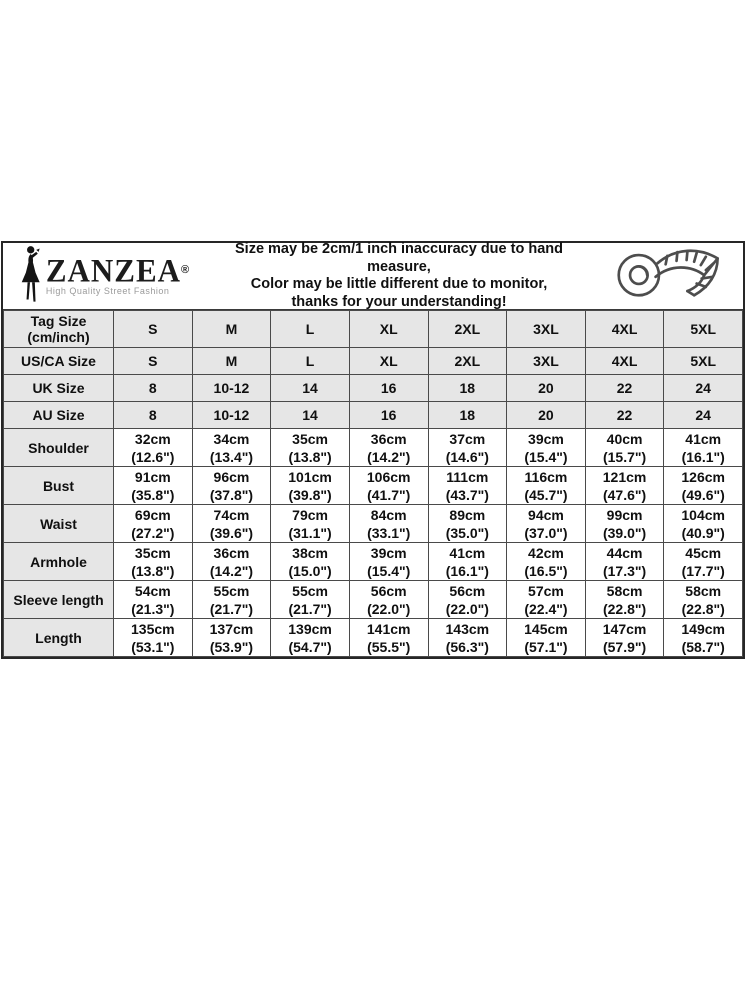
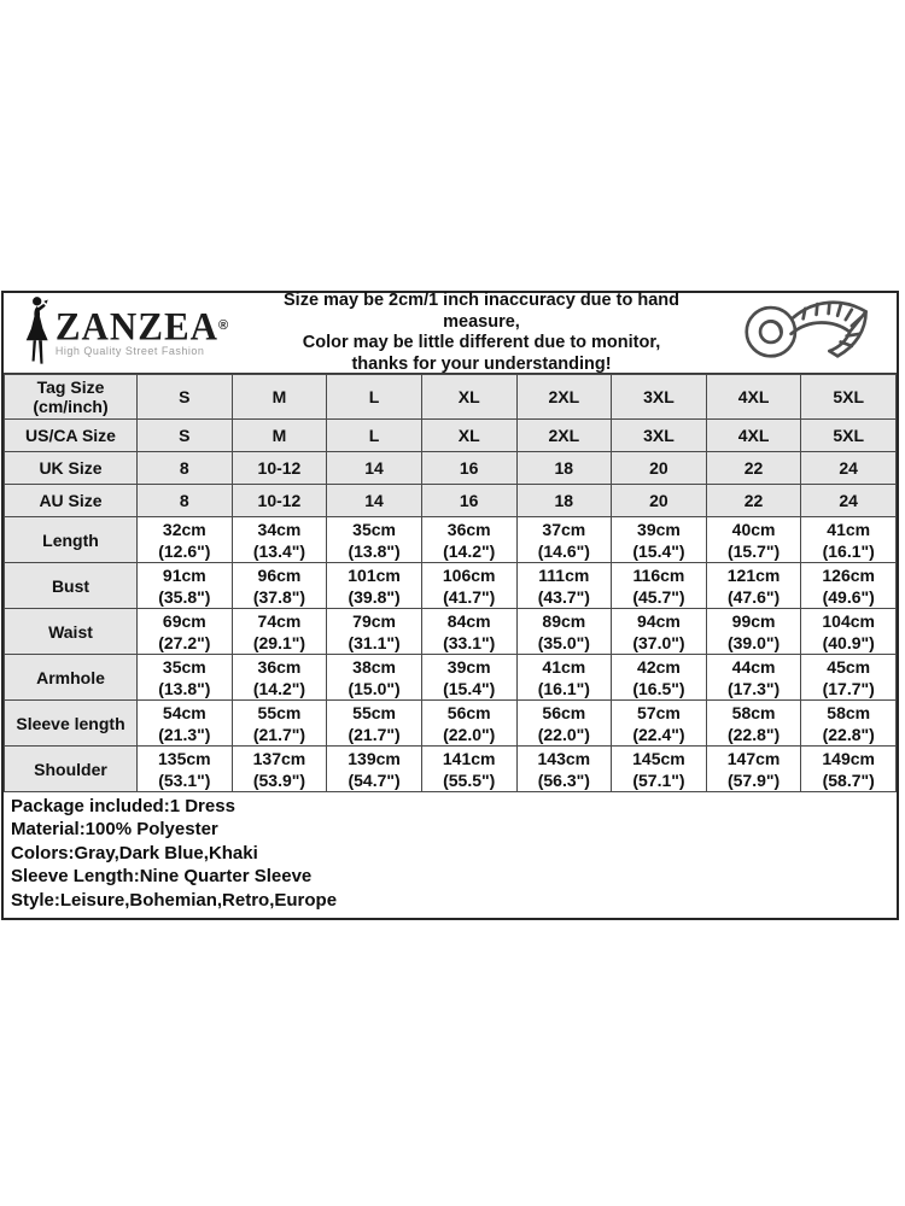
  ZANZEA
  ®
  High Quality Street Fashion
  Size may be 2cm/1 inch inaccuracy due to hand measure,
  Color may be little different due to monitor,
  thanks for your understanding!
  Tag Size (cm/inch)	S	M	L	XL	2XL	3XL	4XL	5XL
  US/CA Size	S	M	L	XL	2XL	3XL	4XL	5XL
  UK Size	8	10-12	14	16	18	20	22	24
  AU Size	8	10-12	14	16	18	20	22	24
- Shoulder	32cm(12.6")	34cm(13.4")	35cm(13.8")	36cm(14.2")	37cm(14.6")	39cm(15.4")	40cm(15.7")	41cm(16.1")
+ Length	32cm(12.6")	34cm(13.4")	35cm(13.8")	36cm(14.2")	37cm(14.6")	39cm(15.4")	40cm(15.7")	41cm(16.1")
  Bust	91cm(35.8")	96cm(37.8")	101cm(39.8")	106cm(41.7")	111cm(43.7")	116cm(45.7")	121cm(47.6")	126cm(49.6")
- Waist	69cm(27.2")	74cm(39.6")	79cm(31.1")	84cm(33.1")	89cm(35.0")	94cm(37.0")	99cm(39.0")	104cm(40.9")
+ Waist	69cm(27.2")	74cm(29.1")	79cm(31.1")	84cm(33.1")	89cm(35.0")	94cm(37.0")	99cm(39.0")	104cm(40.9")
  Armhole	35cm(13.8")	36cm(14.2")	38cm(15.0")	39cm(15.4")	41cm(16.1")	42cm(16.5")	44cm(17.3")	45cm(17.7")
  Sleeve length	54cm(21.3")	55cm(21.7")	55cm(21.7")	56cm(22.0")	56cm(22.0")	57cm(22.4")	58cm(22.8")	58cm(22.8")
- Length	135cm(53.1")	137cm(53.9")	139cm(54.7")	141cm(55.5")	143cm(56.3")	145cm(57.1")	147cm(57.9")	149cm(58.7")
+ Shoulder	135cm(53.1")	137cm(53.9")	139cm(54.7")	141cm(55.5")	143cm(56.3")	145cm(57.1")	147cm(57.9")	149cm(58.7")
+ Package included:1 Dress
+ Material:100% Polyester
+ Colors:Gray,Dark Blue,Khaki
+ Sleeve Length:Nine Quarter Sleeve
+ Style:Leisure,Bohemian,Retro,Europe
